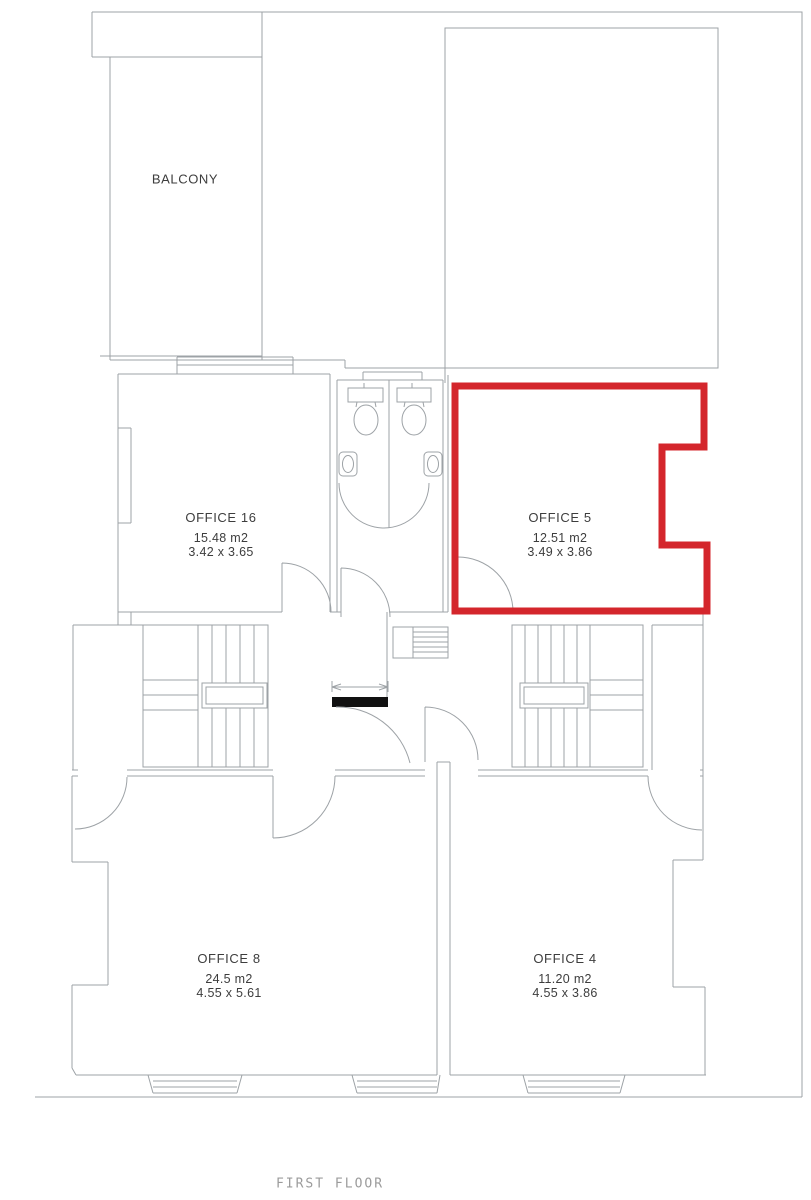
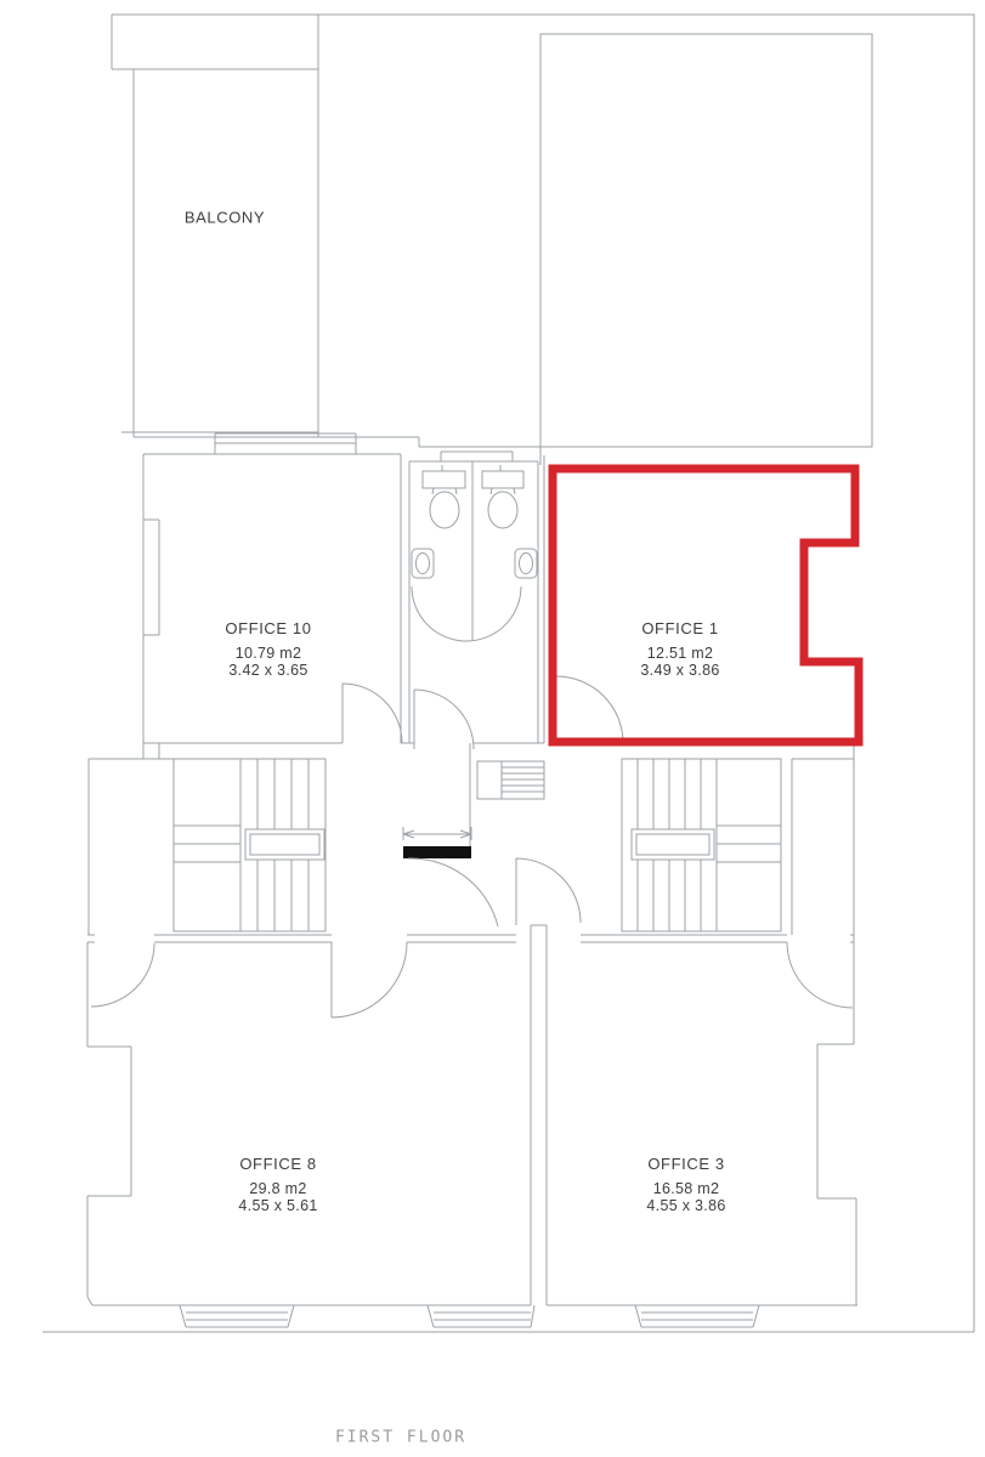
  BALCONY
- OFFICE 16
+ OFFICE 10
- 15.48 m2
+ 10.79 m2
  3.42 x 3.65
- OFFICE 5
+ OFFICE 1
  12.51 m2
  3.49 x 3.86
  OFFICE 8
- 24.5 m2
+ 29.8 m2
  4.55 x 5.61
- OFFICE 4
+ OFFICE 3
- 11.20 m2
+ 16.58 m2
  4.55 x 3.86
  FIRST FLOOR
